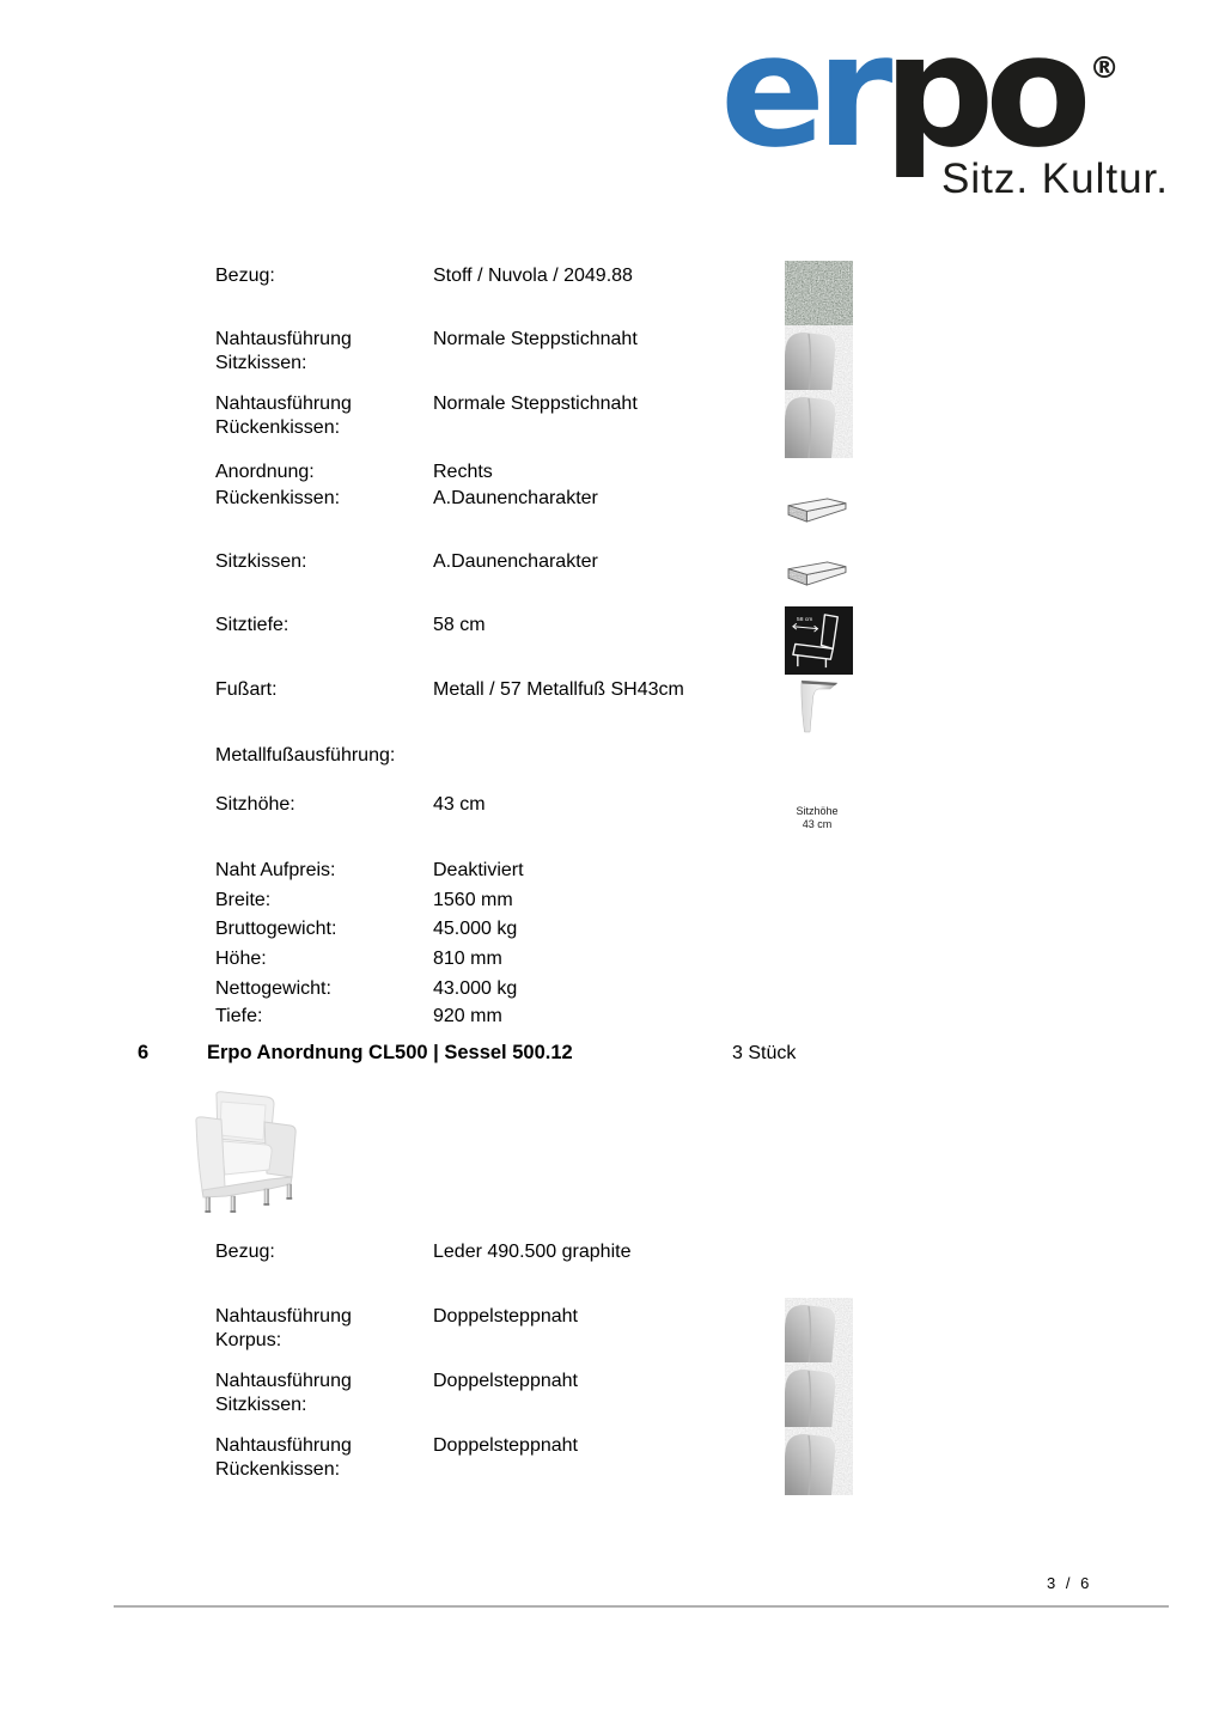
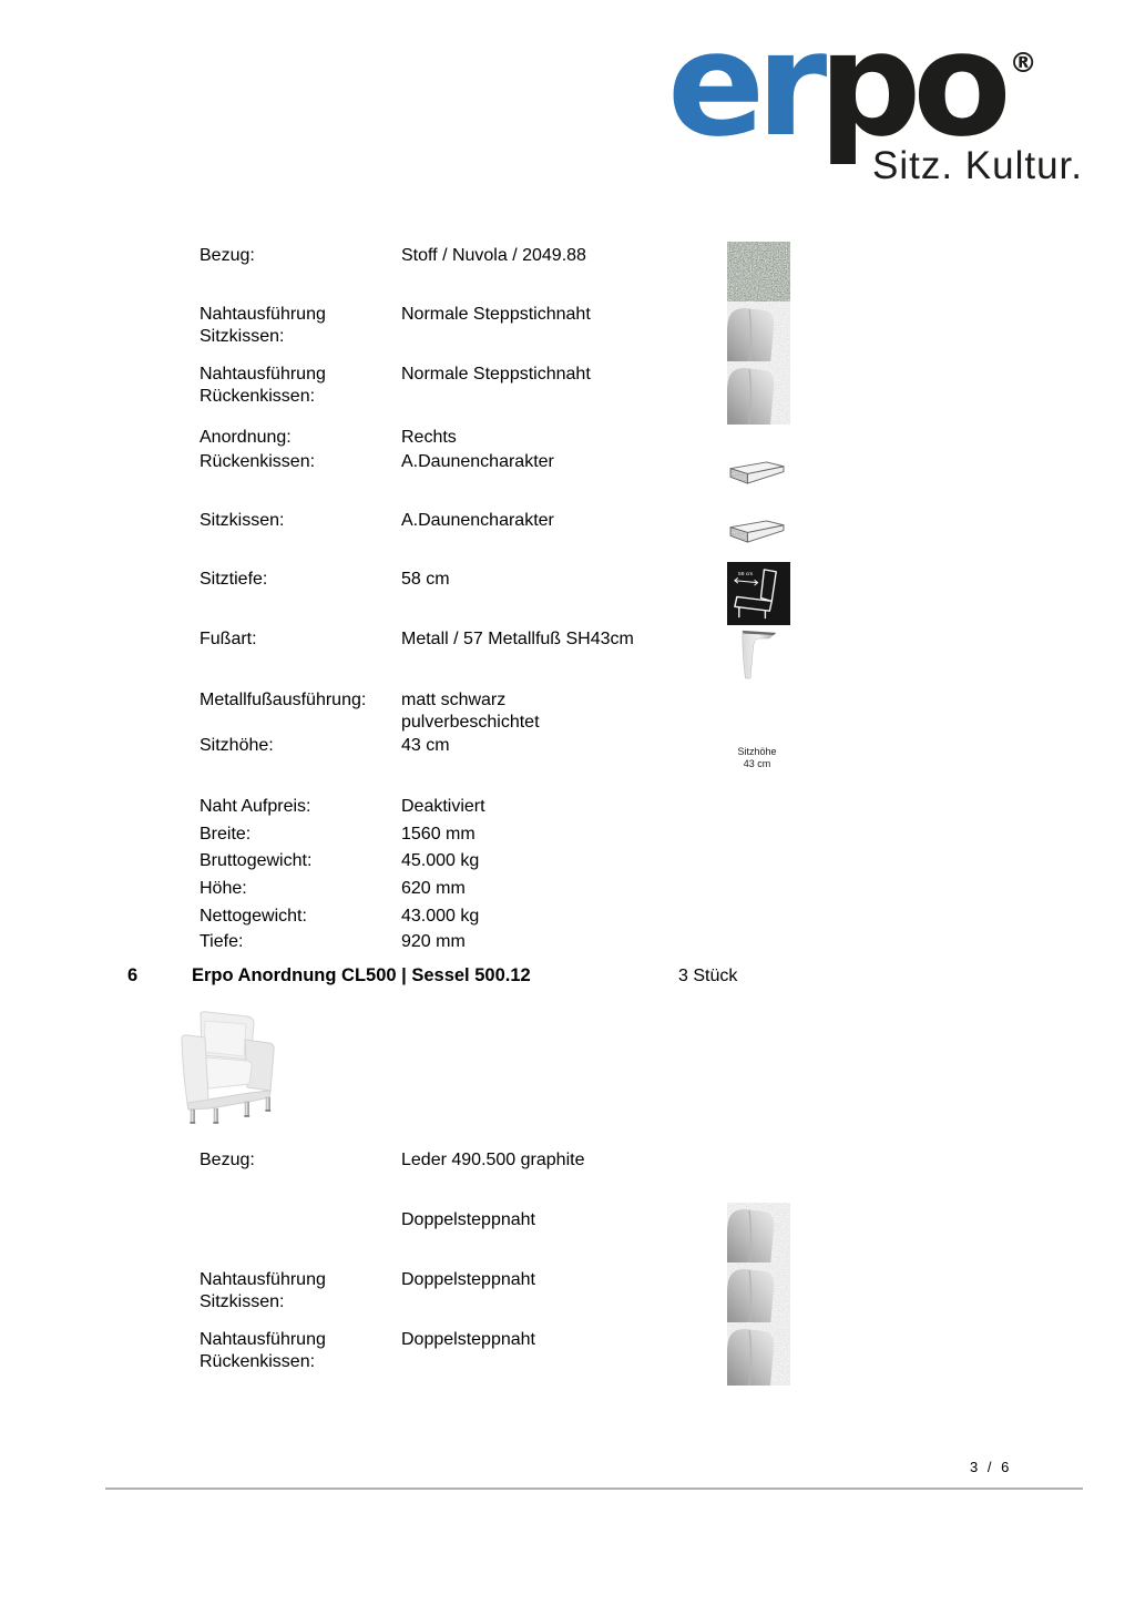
  erpo ®
  Sitz. Kultur.
  Bezug:
  Stoff / Nuvola / 2049.88
  Nahtausführung Sitzkissen:
  Normale Steppstichnaht
  Nahtausführung Rückenkissen:
  Normale Steppstichnaht
  Anordnung:
  Rechts
  Rückenkissen:
  A.Daunencharakter
  Sitzkissen:
  A.Daunencharakter
  Sitztiefe:
  58 cm
  Fußart:
  Metall / 57 Metallfuß SH43cm
  Metallfußausführung:
+ matt schwarz
+ pulverbeschichtet
  Sitzhöhe:
  43 cm
  Naht Aufpreis:
  Deaktiviert
  Breite:
  1560 mm
  Bruttogewicht:
  45.000 kg
  Höhe:
- 810 mm
+ 620 mm
  Nettogewicht:
  43.000 kg
  Tiefe:
  920 mm
  Sitzhöhe
  43 cm
  6
  Erpo Anordnung CL500 | Sessel 500.12
  3 Stück
  Bezug:
  Leder 490.500 graphite
- Nahtausführung Korpus:
  Doppelsteppnaht
  Nahtausführung Sitzkissen:
  Doppelsteppnaht
  Nahtausführung Rückenkissen:
  Doppelsteppnaht
  3 / 6
